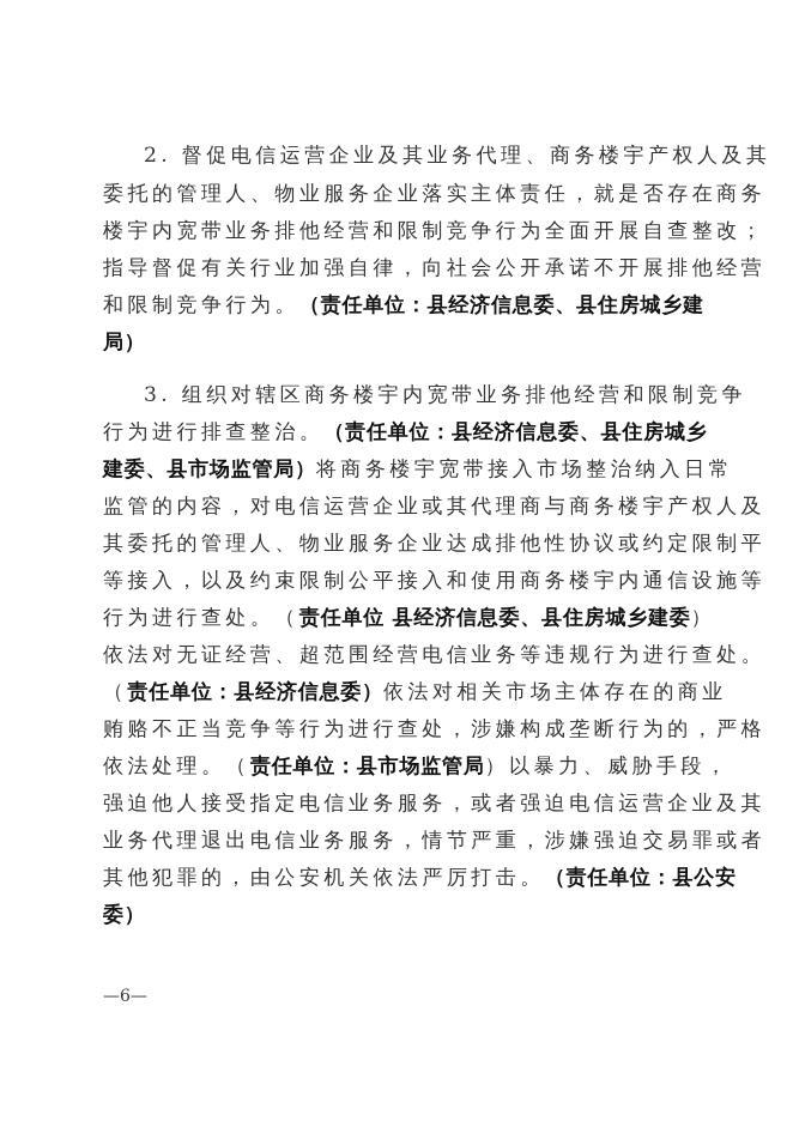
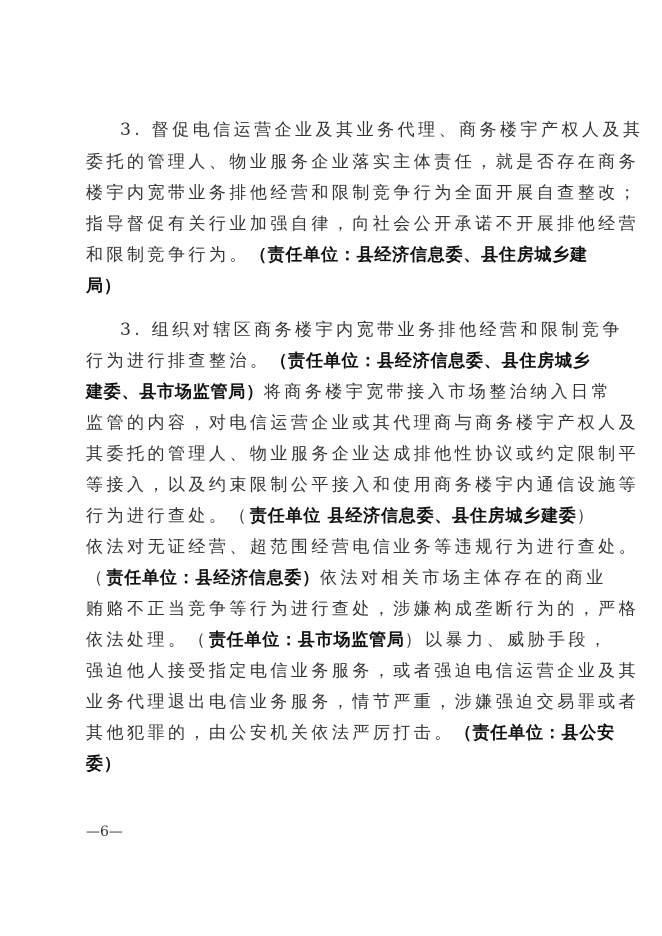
- 2. 督促电信运营企业及其业务代理、商务楼宇产权人及其
+ 3. 督促电信运营企业及其业务代理、商务楼宇产权人及其
  委托的管理人、物业服务企业落实主体责任，就是否存在商务
  楼宇内宽带业务排他经营和限制竞争行为全面开展自查整改；
  指导督促有关行业加强自律，向社会公开承诺不开展排他经营
  和限制竞争行为。（责任单位：县经济信息委、县住房城乡建
  局）
  3. 组织对辖区商务楼宇内宽带业务排他经营和限制竞争
  行为进行排查整治。（责任单位：县经济信息委、县住房城乡
  建委、县市场监管局）将商务楼宇宽带接入市场整治纳入日常
  监管的内容，对电信运营企业或其代理商与商务楼宇产权人及
  其委托的管理人、物业服务企业达成排他性协议或约定限制平
  等接入，以及约束限制公平接入和使用商务楼宇内通信设施等
  行为进行查处。（责任单位 县经济信息委、县住房城乡建委）
  依法对无证经营、超范围经营电信业务等违规行为进行查处。
  （责任单位：县经济信息委）依法对相关市场主体存在的商业
  贿赂不正当竞争等行为进行查处，涉嫌构成垄断行为的，严格
  依法处理。（责任单位：县市场监管局）以暴力、威胁手段，
  强迫他人接受指定电信业务服务，或者强迫电信运营企业及其
  业务代理退出电信业务服务，情节严重，涉嫌强迫交易罪或者
  其他犯罪的，由公安机关依法严厉打击。（责任单位：县公安
  委）
  —6—
